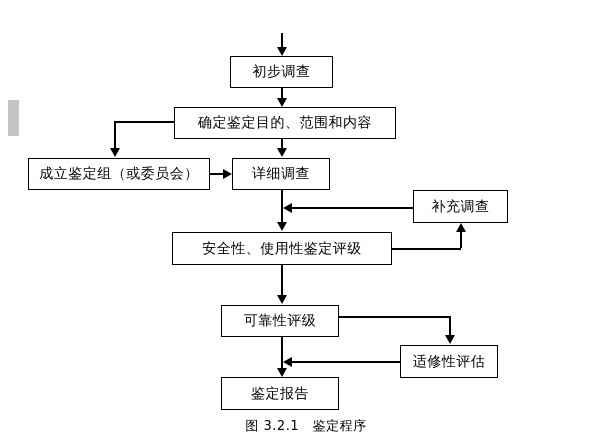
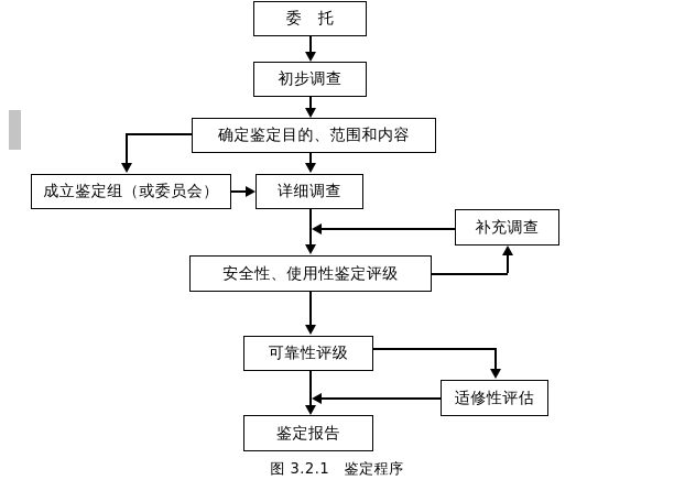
+ 委 托
  初步调查
  确定鉴定目的、范围和内容
  成立鉴定组（或委员会）
  详细调查
  补充调查
  安全性、使用性鉴定评级
  可靠性评级
  适修性评估
  鉴定报告
  图 3.2.1 鉴定程序
